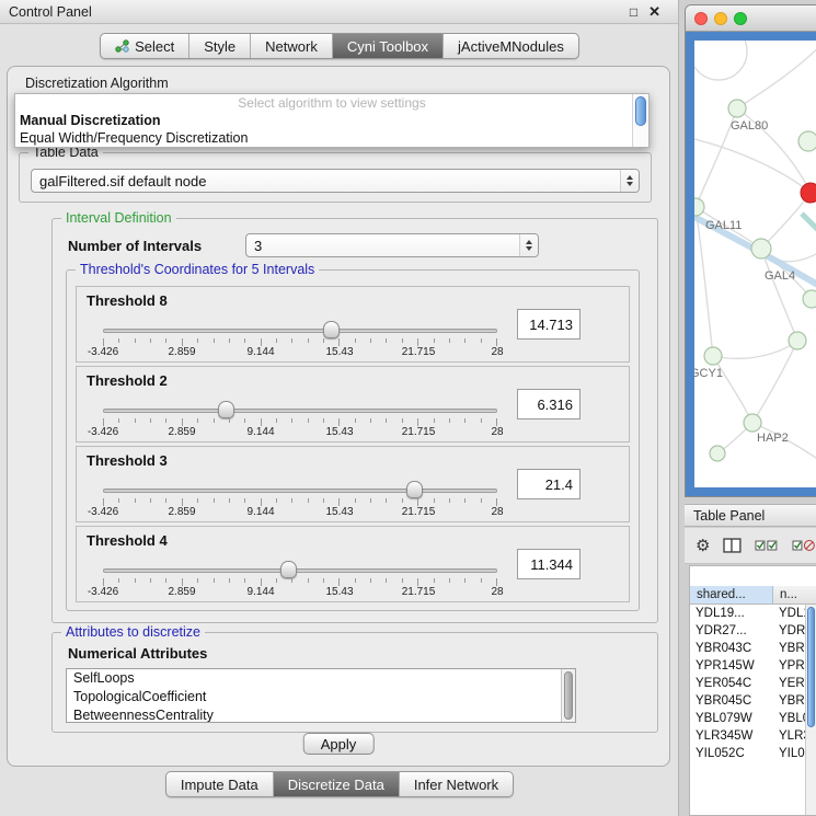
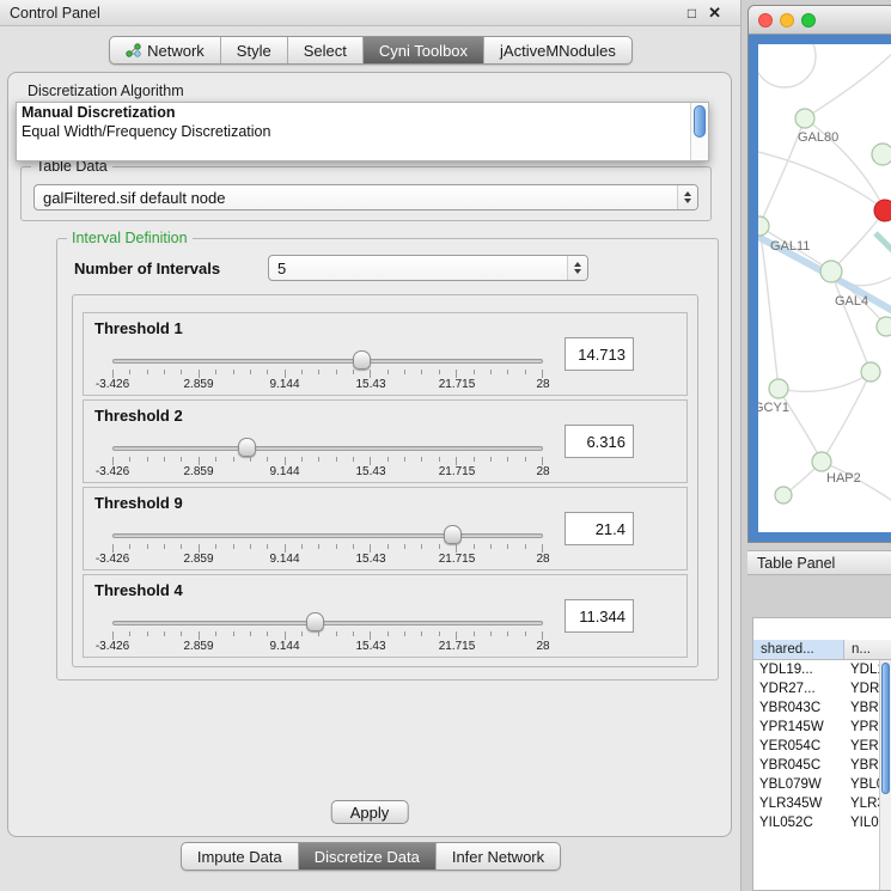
  Control Panel
  □
  ✕
- Select
+ Network
  Style
- Network
+ Select
  Cyni Toolbox
  jActiveMNodules
  Discretization Algorithm
- Select algorithm to view settings
  Manual Discretization
  Equal Width/Frequency Discretization
  Table Data
  galFiltered.sif default node
  Interval Definition
  Number of Intervals
- 3
+ 5
- Threshold's Coordinates for 5 Intervals
- Threshold 8
+ Threshold 1
  -3.426
  2.859
  9.144
  15.43
  21.715
  28
  14.713
  Threshold 2
  -3.426
  2.859
  9.144
  15.43
  21.715
  28
  6.316
- Threshold 3
+ Threshold 9
  -3.426
  2.859
  9.144
  15.43
  21.715
  28
  21.4
  Threshold 4
  -3.426
  2.859
  9.144
  15.43
  21.715
  28
  11.344
- Attributes to discretize
- Numerical Attributes
- SelfLoops
- TopologicalCoefficient
- BetweennessCentrality
  Apply
  Impute Data
  Discretize Data
  Infer Network
  GAL80
  GAL11
  GAL4
  GCY1
  HAP2
  Table Panel
- ⚙
  shared...
  n...
  YDL19...
  YDL
  YDR27...
  YDR
  YBR043C
  YBR
  YPR145W
  YPR
  YER054C
  YER
  YBR045C
  YBR
  YBL079W
  YBL
  YLR345W
  YLR
  YIL052C
  YIL0
